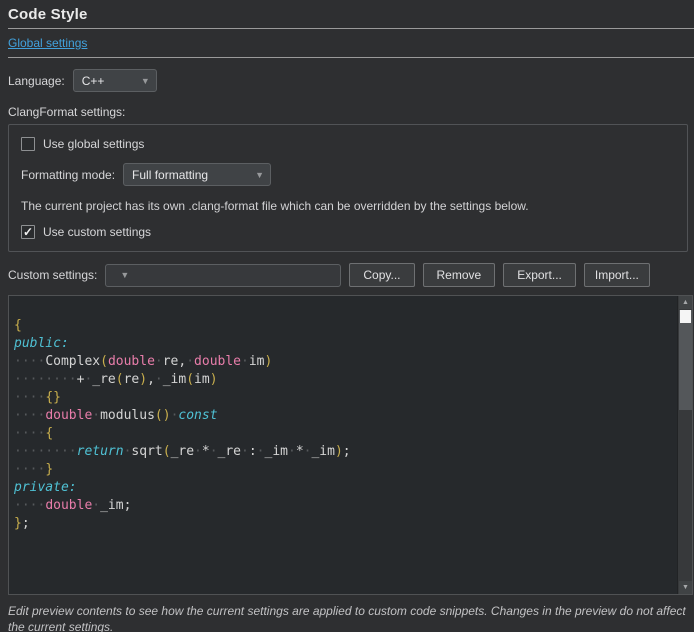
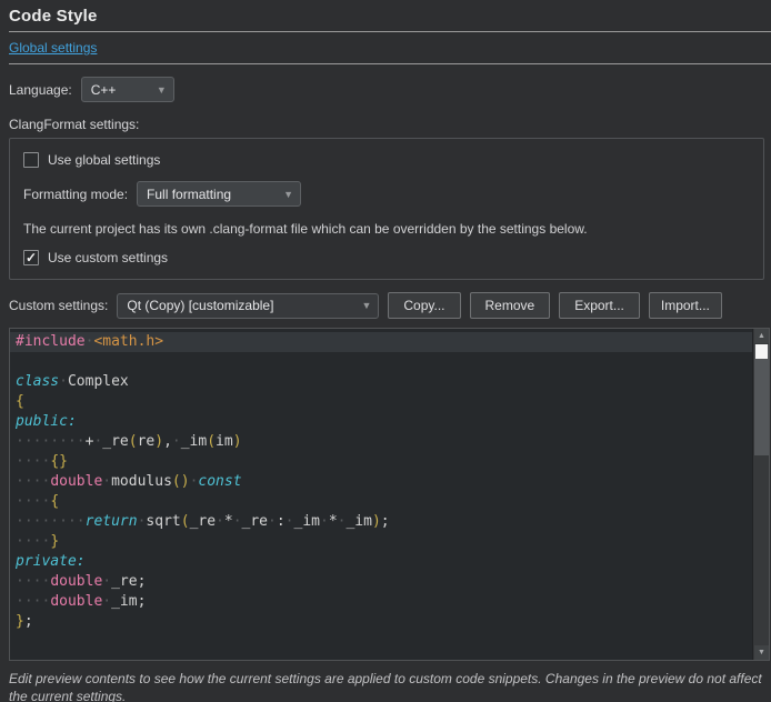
  Code Style
  Global settings
  Language:
  C++
  ▼
  ClangFormat settings:
  Use global settings
  Formatting mode:
  Full formatting
  ▼
  The current project has its own .clang-format file which can be overridden by the settings below.
  ✓
  Use custom settings
  Custom settings:
+ Qt (Copy) [customizable]
  ▼
  Copy...
  Remove
  Export...
  Import...
+ #include·<math.h>
+ class·Complex
  {
  public:
- ····Complex(double·re,·double·im)
  ········+·_re(re),·_im(im)
  ····{}
  ····double·modulus()·const
  ····{
  ········return·sqrt(_re·*·_re·:·_im·*·_im);
  ····}
  private:
+ ····double·_re;
  ····double·_im;
  };
  Edit preview contents to see how the current settings are applied to custom code snippets. Changes in the preview do not affect the current settings.
